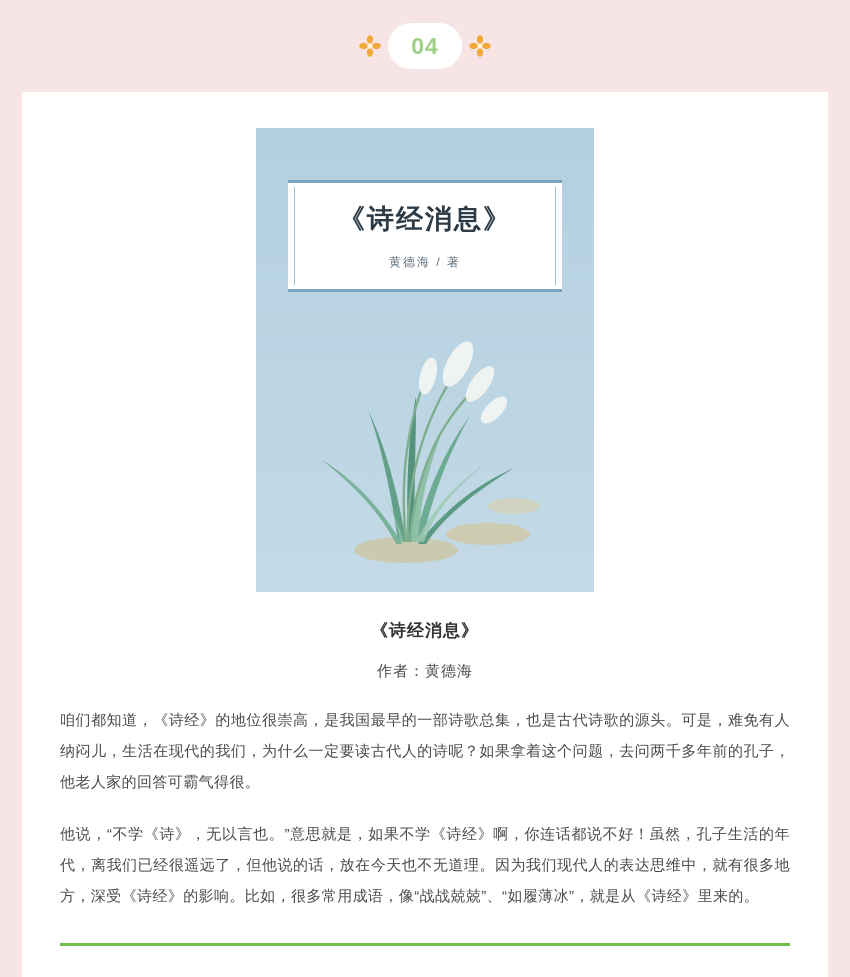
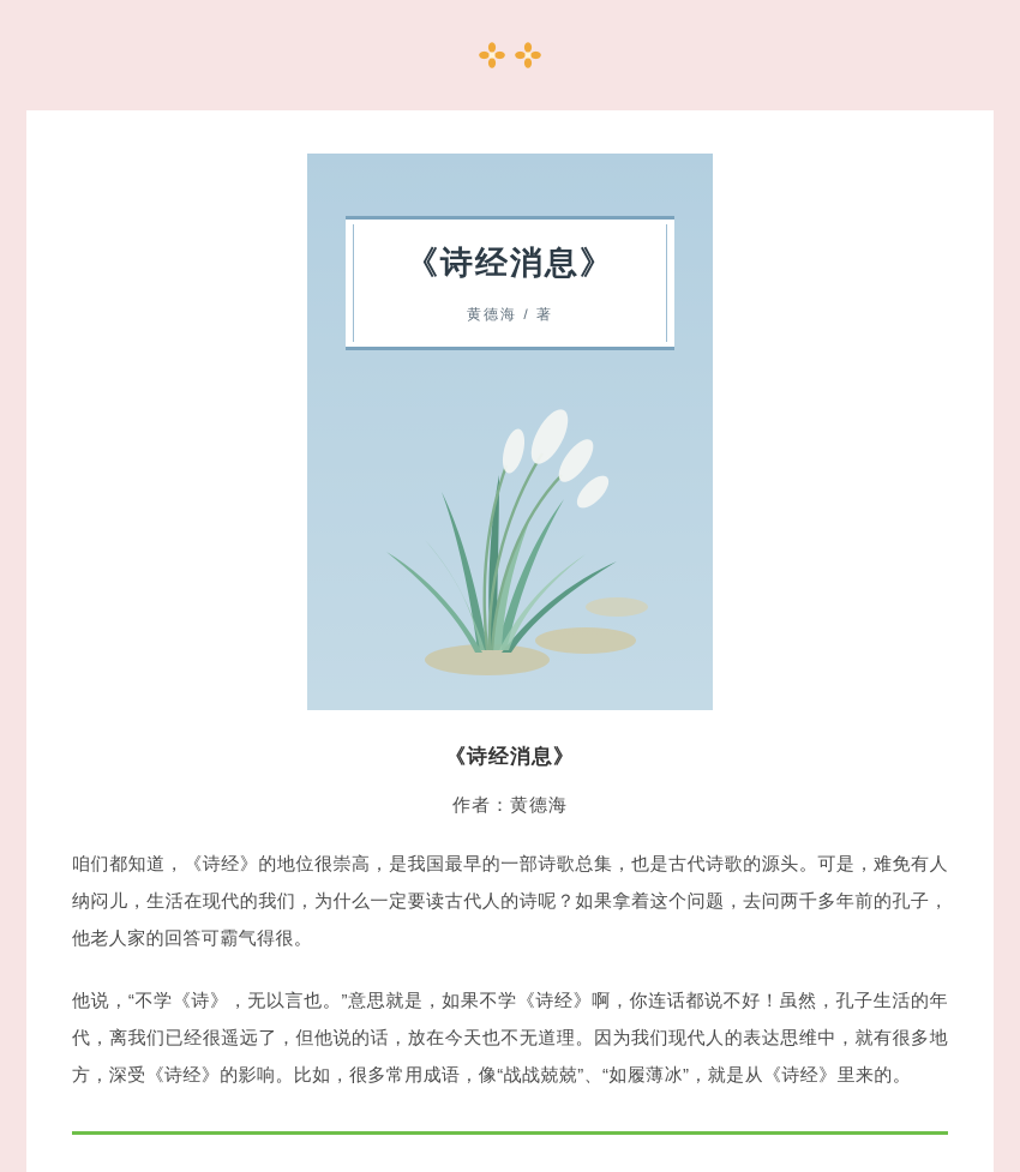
- 04
  《诗经消息》
  黄德海 / 著
  《诗经消息》
  作者：黄德海
  咱们都知道，《诗经》的地位很崇高，是我国最早的一部诗歌总集，也是古代诗歌的源头。可是，难免有人纳闷儿，生活在现代的我们，为什么一定要读古代人的诗呢？如果拿着这个问题，去问两千多年前的孔子，他老人家的回答可霸气得很。
  他说，“不学《诗》，无以言也。”意思就是，如果不学《诗经》啊，你连话都说不好！虽然，孔子生活的年代，离我们已经很遥远了，但他说的话，放在今天也不无道理。因为我们现代人的表达思维中，就有很多地方，深受《诗经》的影响。比如，很多常用成语，像“战战兢兢”、“如履薄冰”，就是从《诗经》里来的。
